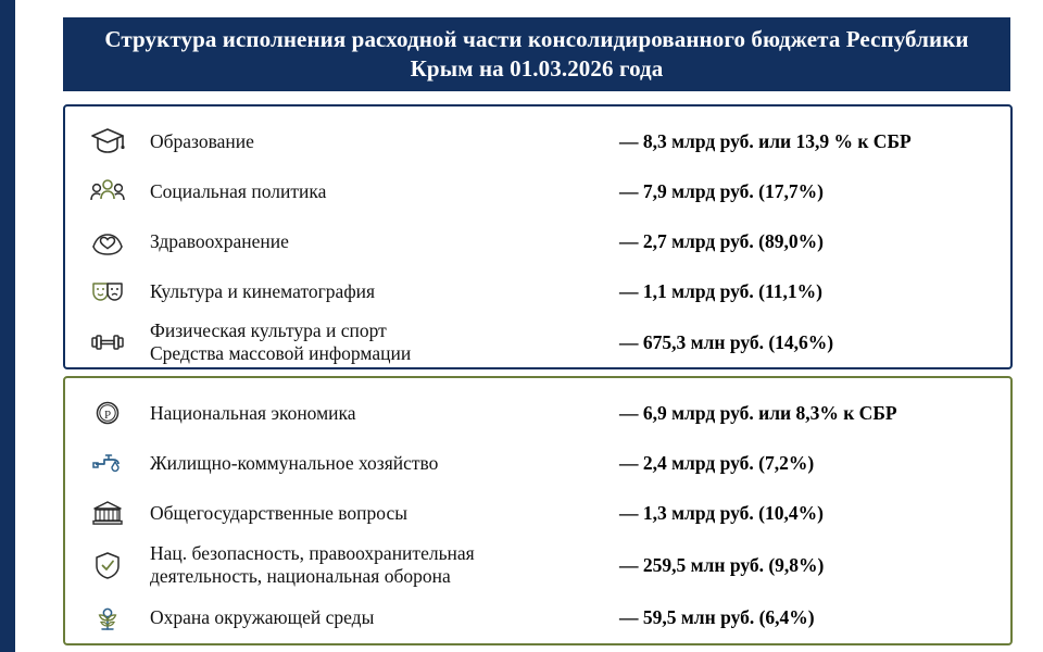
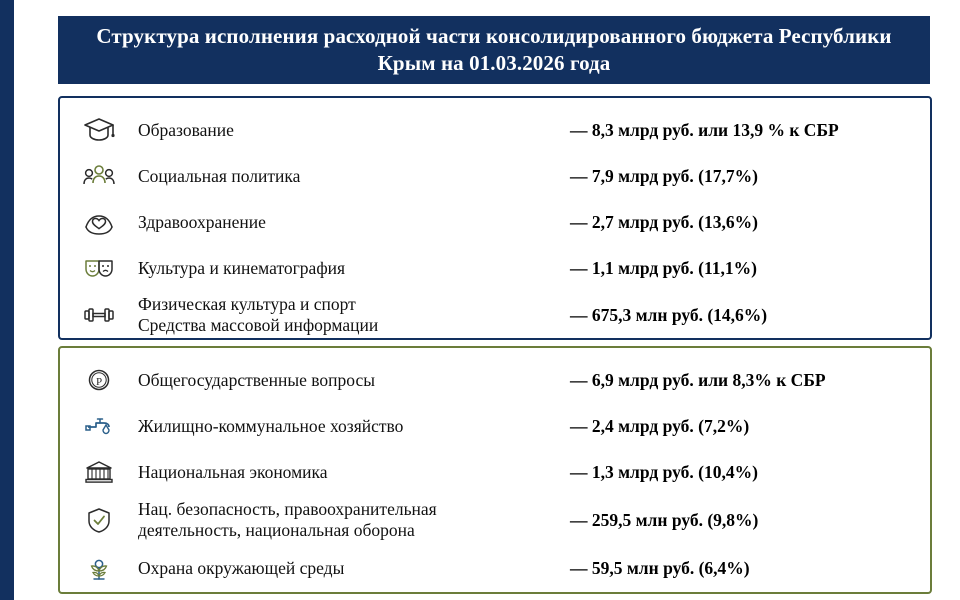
  Структура исполнения расходной части консолидированного бюджета Республики Крым на 01.03.2026 года
  Образование
  — 8,3 млрд руб. или 13,9 % к СБР
  Социальная политика
  — 7,9 млрд руб. (17,7%)
  Здравоохранение
- — 2,7 млрд руб. (89,0%)
+ — 2,7 млрд руб. (13,6%)
  Культура и кинематография
  — 1,1 млрд руб. (11,1%)
  Физическая культура и спорт
  Средства массовой информации
  — 675,3 млн руб. (14,6%)
  P
- Национальная экономика
+ Общегосударственные вопросы
  — 6,9 млрд руб. или 8,3% к СБР
  Жилищно-коммунальное хозяйство
  — 2,4 млрд руб. (7,2%)
- Общегосударственные вопросы
+ Национальная экономика
  — 1,3 млрд руб. (10,4%)
  Нац. безопасность, правоохранительная
  деятельность, национальная оборона
  — 259,5 млн руб. (9,8%)
  Охрана окружающей среды
  — 59,5 млн руб. (6,4%)
